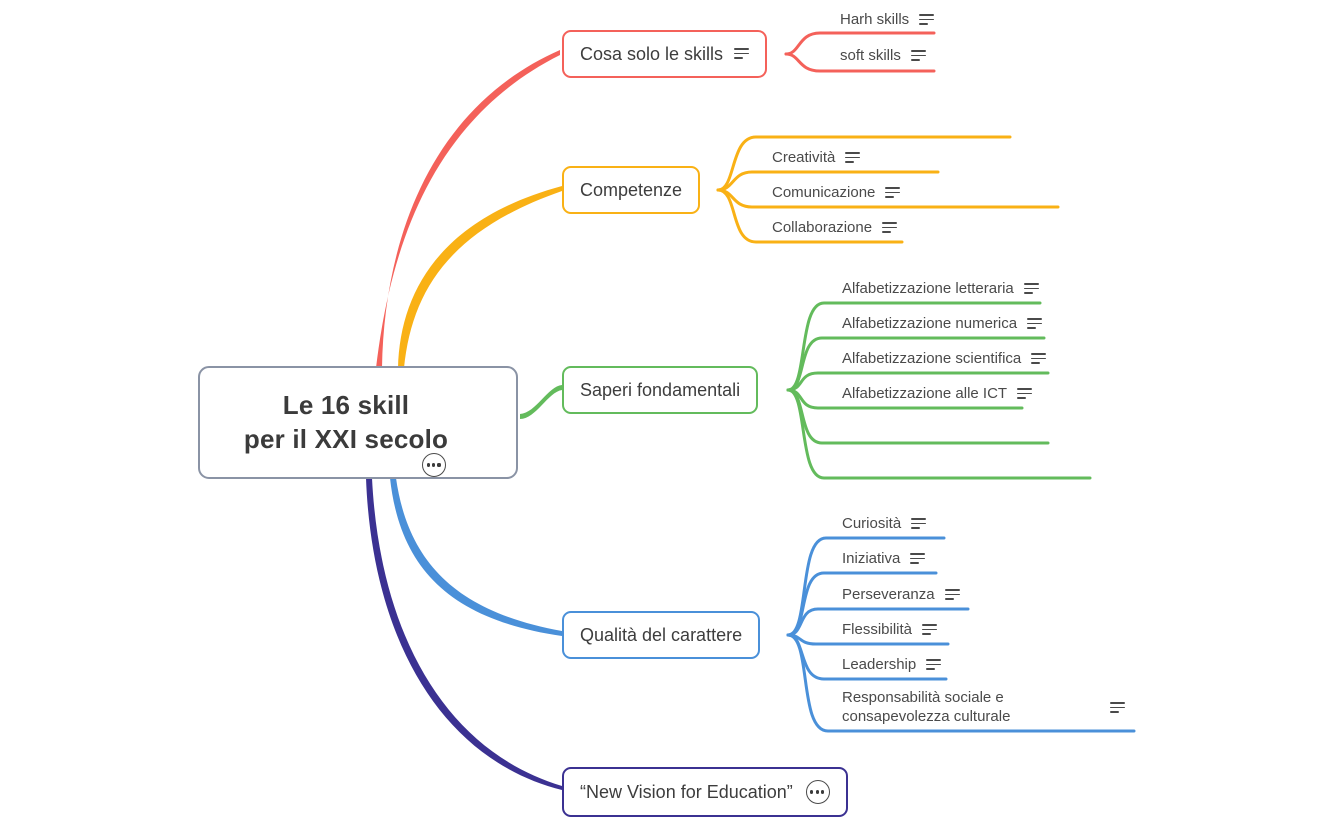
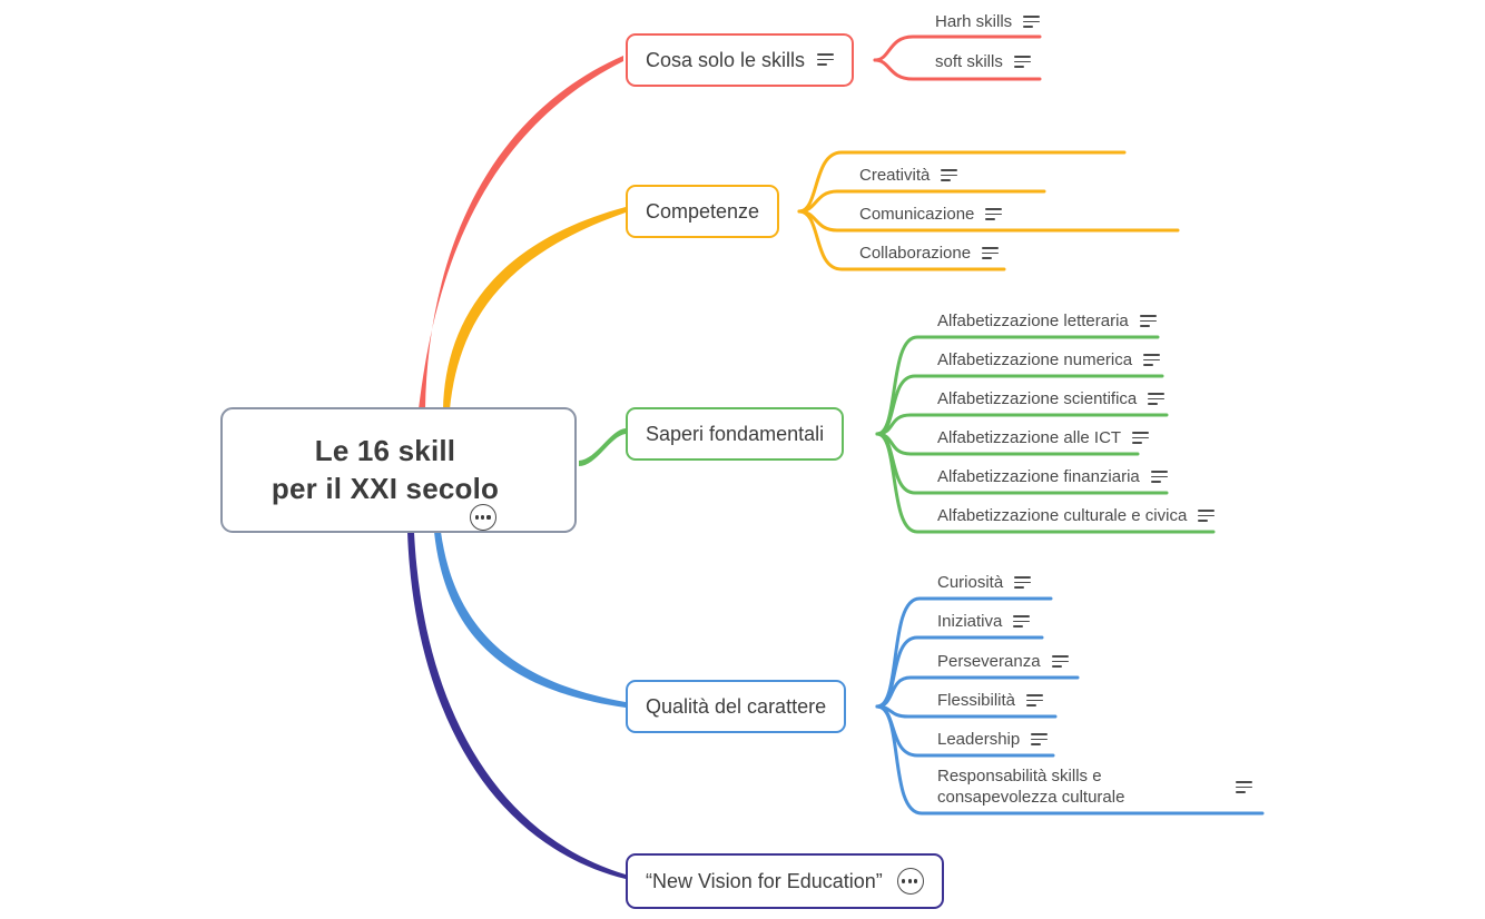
  Le 16 skill
  per il XXI secolo
  Cosa solo le skills
  Competenze
  Saperi fondamentali
  Qualità del carattere
  “New Vision for Education”
  Harh skills
  soft skills
  Creatività
  Comunicazione
  Collaborazione
  Alfabetizzazione letteraria
  Alfabetizzazione numerica
  Alfabetizzazione scientifica
  Alfabetizzazione alle ICT
+ Alfabetizzazione finanziaria
+ Alfabetizzazione culturale e civica
  Curiosità
  Iniziativa
  Perseveranza
  Flessibilità
  Leadership
- Responsabilità sociale e consapevolezza culturale
+ Responsabilità skills e consapevolezza culturale
